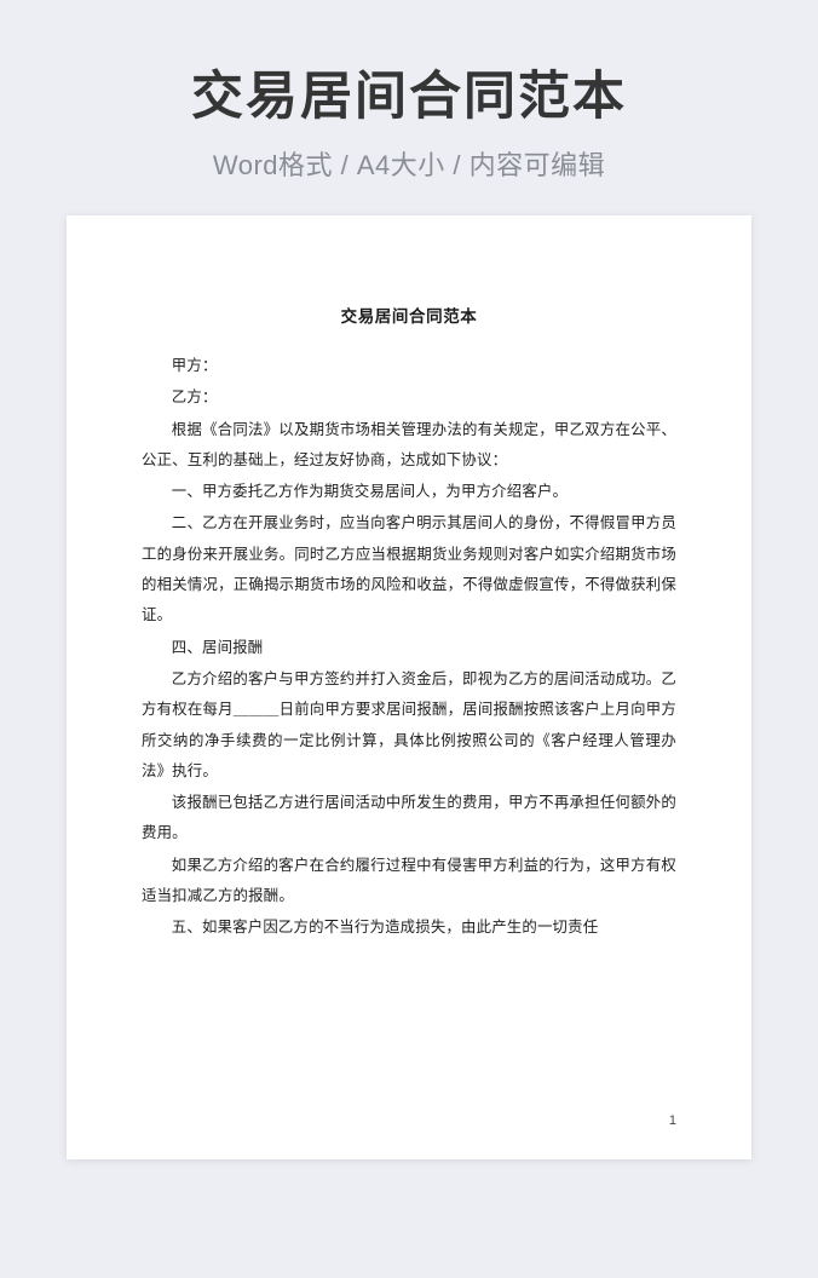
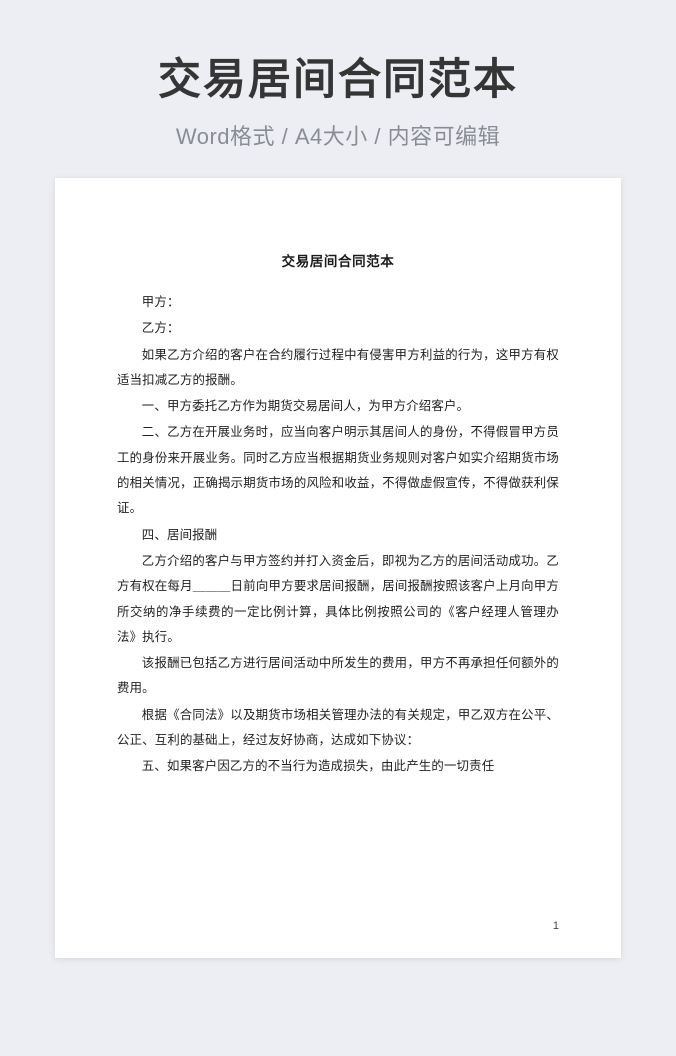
  交易居间合同范本
  Word格式 / A4大小 / 内容可编辑
  交易居间合同范本
  甲方：
  乙方：
- 根据《合同法》以及期货市场相关管理办法的有关规定，甲乙双方在公平、公正、互利的基础上，经过友好协商，达成如下协议：
+ 如果乙方介绍的客户在合约履行过程中有侵害甲方利益的行为，这甲方有权适当扣减乙方的报酬。
  一、甲方委托乙方作为期货交易居间人，为甲方介绍客户。
  二、乙方在开展业务时，应当向客户明示其居间人的身份，不得假冒甲方员工的身份来开展业务。同时乙方应当根据期货业务规则对客户如实介绍期货市场的相关情况，正确揭示期货市场的风险和收益，不得做虚假宣传，不得做获利保证。
  四、居间报酬
  乙方介绍的客户与甲方签约并打入资金后，即视为乙方的居间活动成功。乙方有权在每月＿＿＿日前向甲方要求居间报酬，居间报酬按照该客户上月向甲方所交纳的净手续费的一定比例计算，具体比例按照公司的《客户经理人管理办法》执行。
  该报酬已包括乙方进行居间活动中所发生的费用，甲方不再承担任何额外的费用。
- 如果乙方介绍的客户在合约履行过程中有侵害甲方利益的行为，这甲方有权适当扣减乙方的报酬。
+ 根据《合同法》以及期货市场相关管理办法的有关规定，甲乙双方在公平、公正、互利的基础上，经过友好协商，达成如下协议：
  五、如果客户因乙方的不当行为造成损失，由此产生的一切责任
  1
